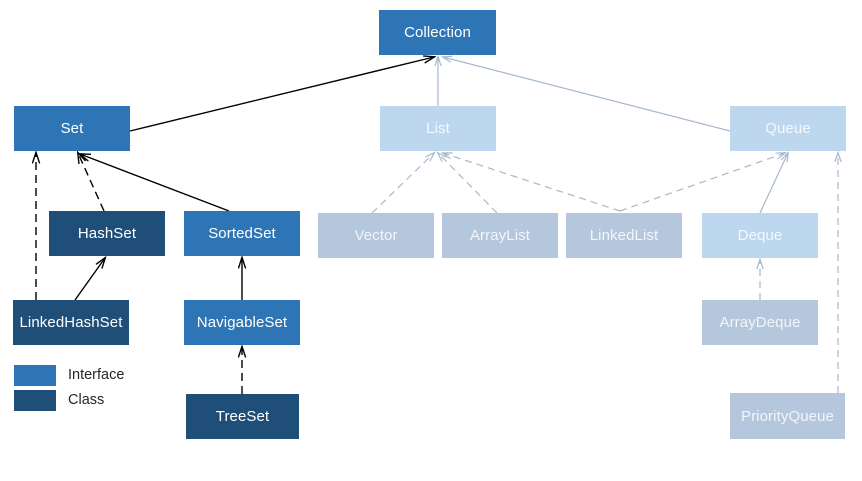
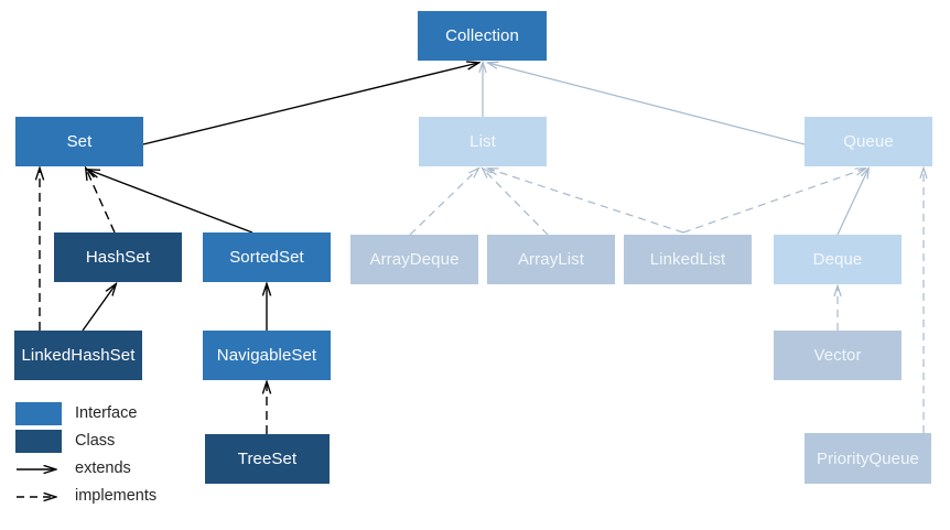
  Collection
  Set
  List
  Queue
  HashSet
  SortedSet
- Vector
+ ArrayDeque
  ArrayList
  LinkedList
  Deque
  LinkedHashSet
  NavigableSet
- ArrayDeque
+ Vector
  TreeSet
  PriorityQueue
  Interface
  Class
+ extends
+ implements
